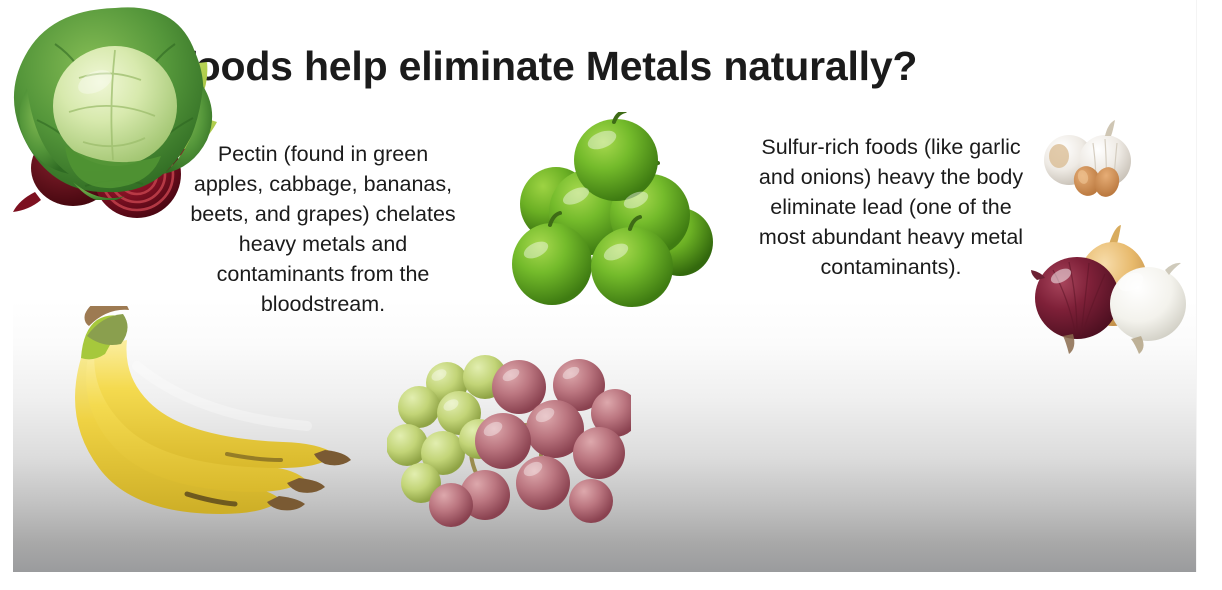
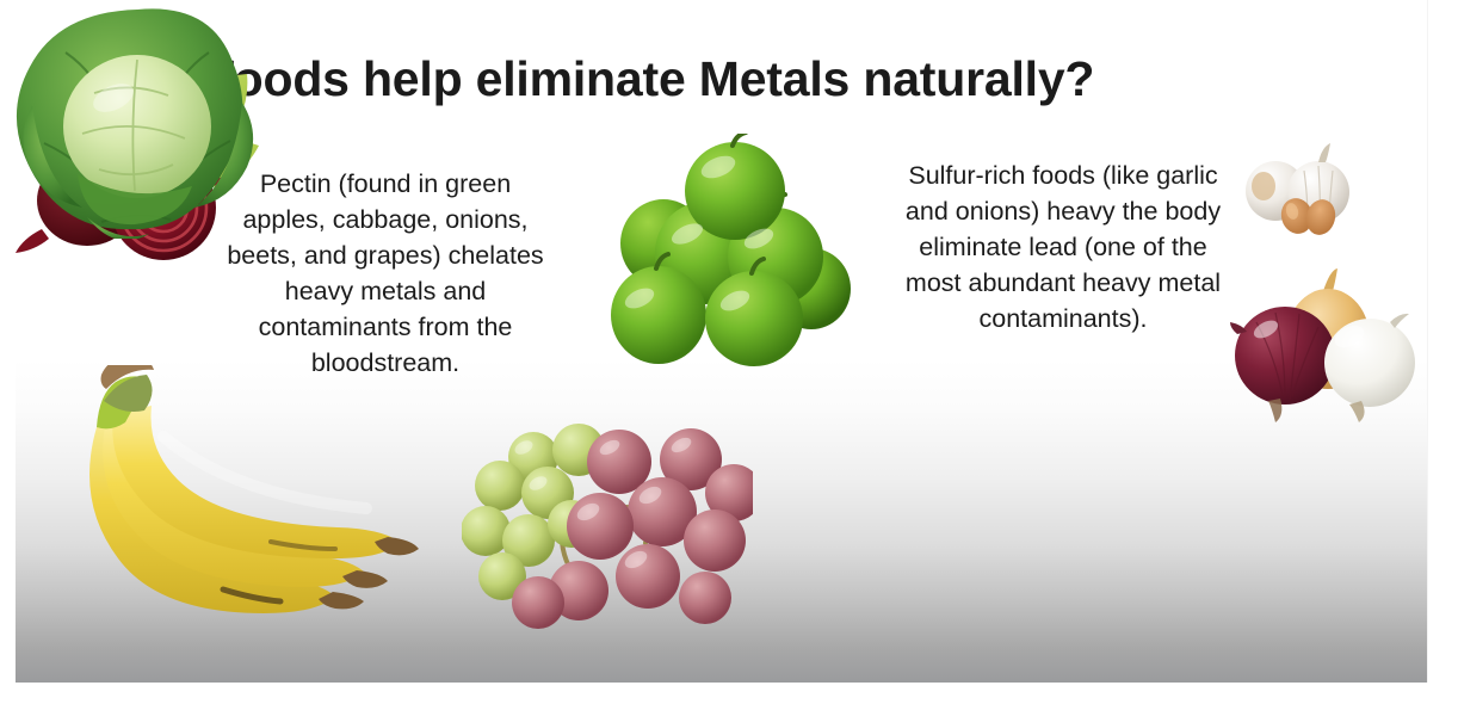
  oods help eliminate Metals naturally?
- Pectin (found in green apples, cabbage, bananas, beets, and grapes) chelates heavy metals and contaminants from the bloodstream.
+ Pectin (found in green apples, cabbage, onions, beets, and grapes) chelates heavy metals and contaminants from the bloodstream.
  Sulfur-rich foods (like garlic and onions) heavy the body eliminate lead (one of the most abundant heavy metal contaminants).
